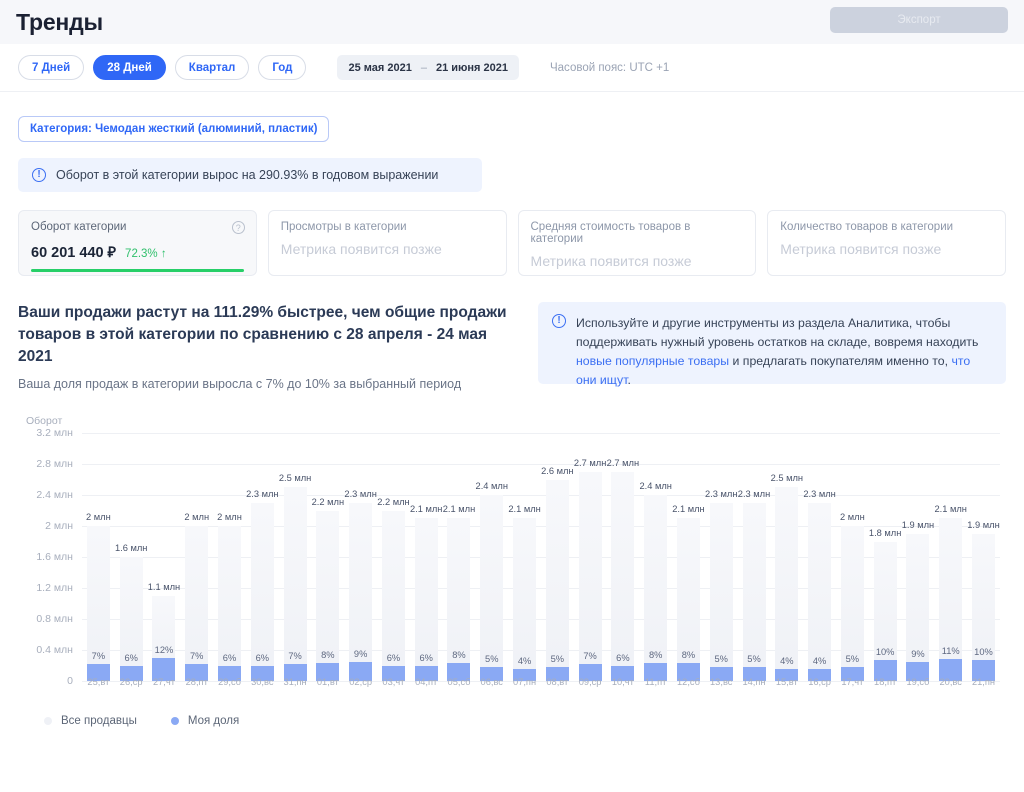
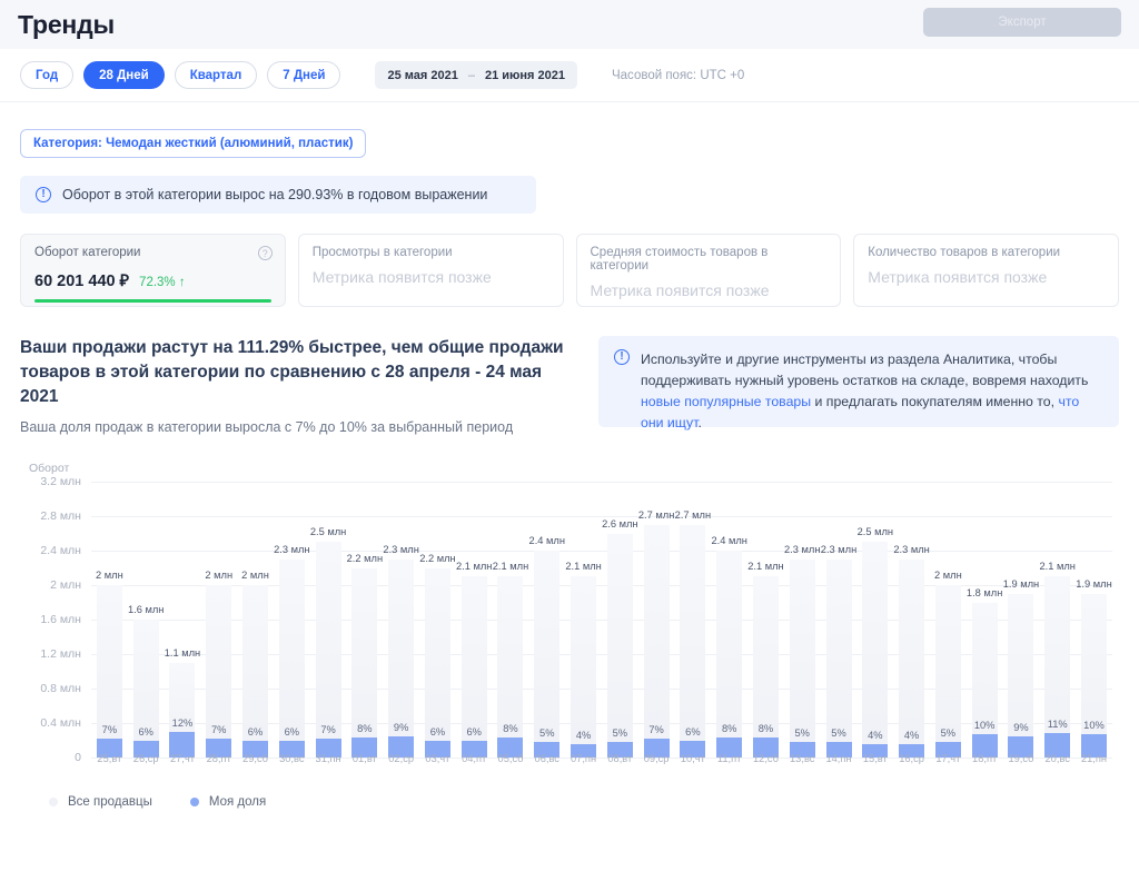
  Тренды
  Экспорт
- 7 Дней
+ Год
  28 Дней
  Квартал
- Год
+ 7 Дней
  25 мая 2021
  –
  21 июня 2021
- Часовой пояс: UTC +1
+ Часовой пояс: UTC +0
  Категория: Чемодан жесткий (алюминий, пластик)
  !
  Оборот в этой категории вырос на 290.93% в годовом выражении
  Оборот категории
  ?
  60 201 440 ₽
  72.3% ↑
  Просмотры в категории
  Метрика появится позже
  Средняя стоимость товаров в категории
  Метрика появится позже
  Количество товаров в категории
  Метрика появится позже
  Ваши продажи растут на 111.29% быстрее, чем общие продажи товаров в этой категории по сравнению с 28 апреля - 24 мая 2021
  Ваша доля продаж в категории выросла с 7% до 10% за выбранный период
  !
  Используйте и другие инструменты из раздела Аналитика, чтобы поддерживать нужный уровень остатков на складе, вовремя находить новые популярные товары и предлагать покупателям именно то, что они ищут.
  Оборот
  0
  0.4 млн
  0.8 млн
  1.2 млн
  1.6 млн
  2 млн
  2.4 млн
  2.8 млн
  3.2 млн
  2 млн
  7%
  1.6 млн
  6%
  1.1 млн
  12%
  2 млн
  7%
  2 млн
  6%
  2.3 млн
  6%
  2.5 млн
  7%
  2.2 млн
  8%
  2.3 млн
  9%
  2.2 млн
  6%
  2.1 млн
  6%
  2.1 млн
  8%
  2.4 млн
  5%
  2.1 млн
  4%
  2.6 млн
  5%
  2.7 млн
  7%
  2.7 млн
  6%
  2.4 млн
  8%
  2.1 млн
  8%
  2.3 млн
  5%
  2.3 млн
  5%
  2.5 млн
  4%
  2.3 млн
  4%
  2 млн
  5%
  1.8 млн
  10%
  1.9 млн
  9%
  2.1 млн
  11%
  1.9 млн
  10%
  25,вт
  26,ср
  27,чт
  28,пт
  29,сб
  30,вс
  31,пн
  01,вт
  02,ср
  03,чт
  04,пт
  05,сб
  06,вс
  07,пн
  08,вт
  09,ср
  10,чт
  11,пт
  12,сб
  13,вс
  14,пн
  15,вт
  16,ср
  17,чт
  18,пт
  19,сб
  20,вс
  21,пн
  Все продавцы
  Моя доля
